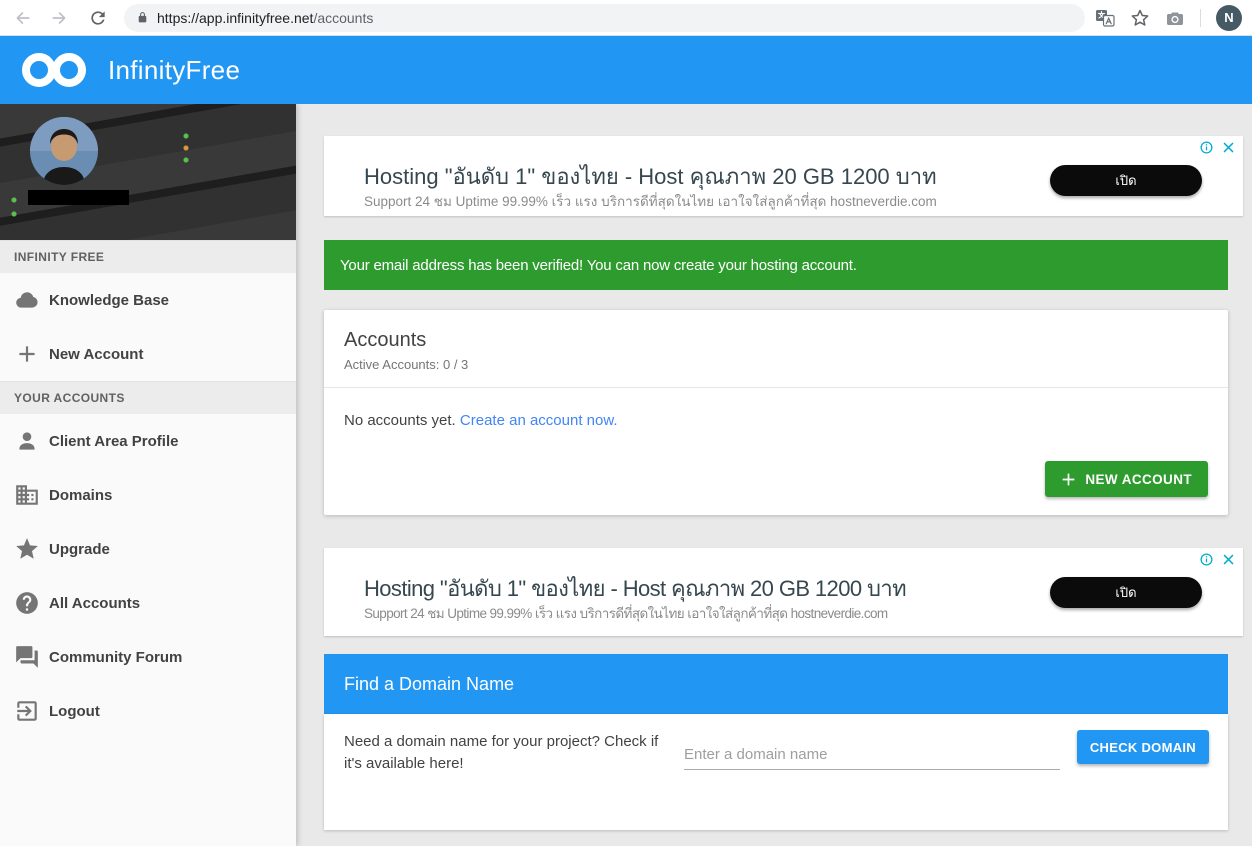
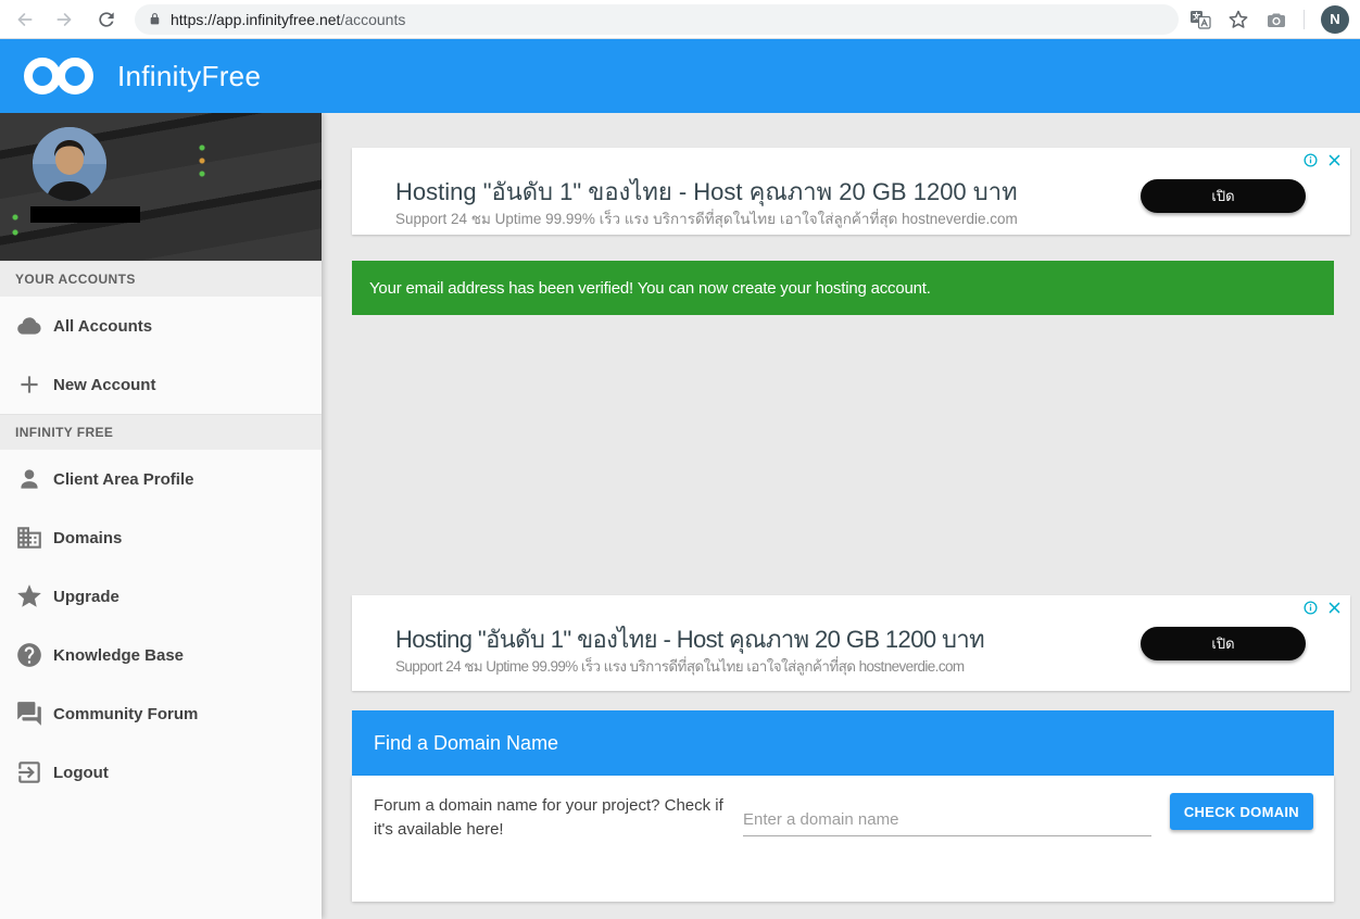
  https://app.infinityfree.net/accounts
  N
  InfinityFree
- INFINITY FREE
+ YOUR ACCOUNTS
- Knowledge Base
+ All Accounts
  New Account
- YOUR ACCOUNTS
+ INFINITY FREE
  Client Area Profile
  Domains
  Upgrade
- All Accounts
+ Knowledge Base
  Community Forum
  Logout
  Hosting "อันดับ 1" ของไทย - Host คุณภาพ 20 GB 1200 บาท
  Support 24 ชม Uptime 99.99% เร็ว แรง บริการดีที่สุดในไทย เอาใจใส่ลูกค้าที่สุด hostneverdie.com
  เปิด
  Your email address has been verified! You can now create your hosting account.
- Accounts
- Active Accounts: 0 / 3
- No accounts yet. Create an account now.
- NEW ACCOUNT
  Hosting "อันดับ 1" ของไทย - Host คุณภาพ 20 GB 1200 บาท
  Support 24 ชม Uptime 99.99% เร็ว แรง บริการดีที่สุดในไทย เอาใจใส่ลูกค้าที่สุด hostneverdie.com
  เปิด
  Find a Domain Name
- Need a domain name for your project? Check if it's available here!
+ Forum a domain name for your project? Check if it's available here!
  Enter a domain name
  CHECK DOMAIN
